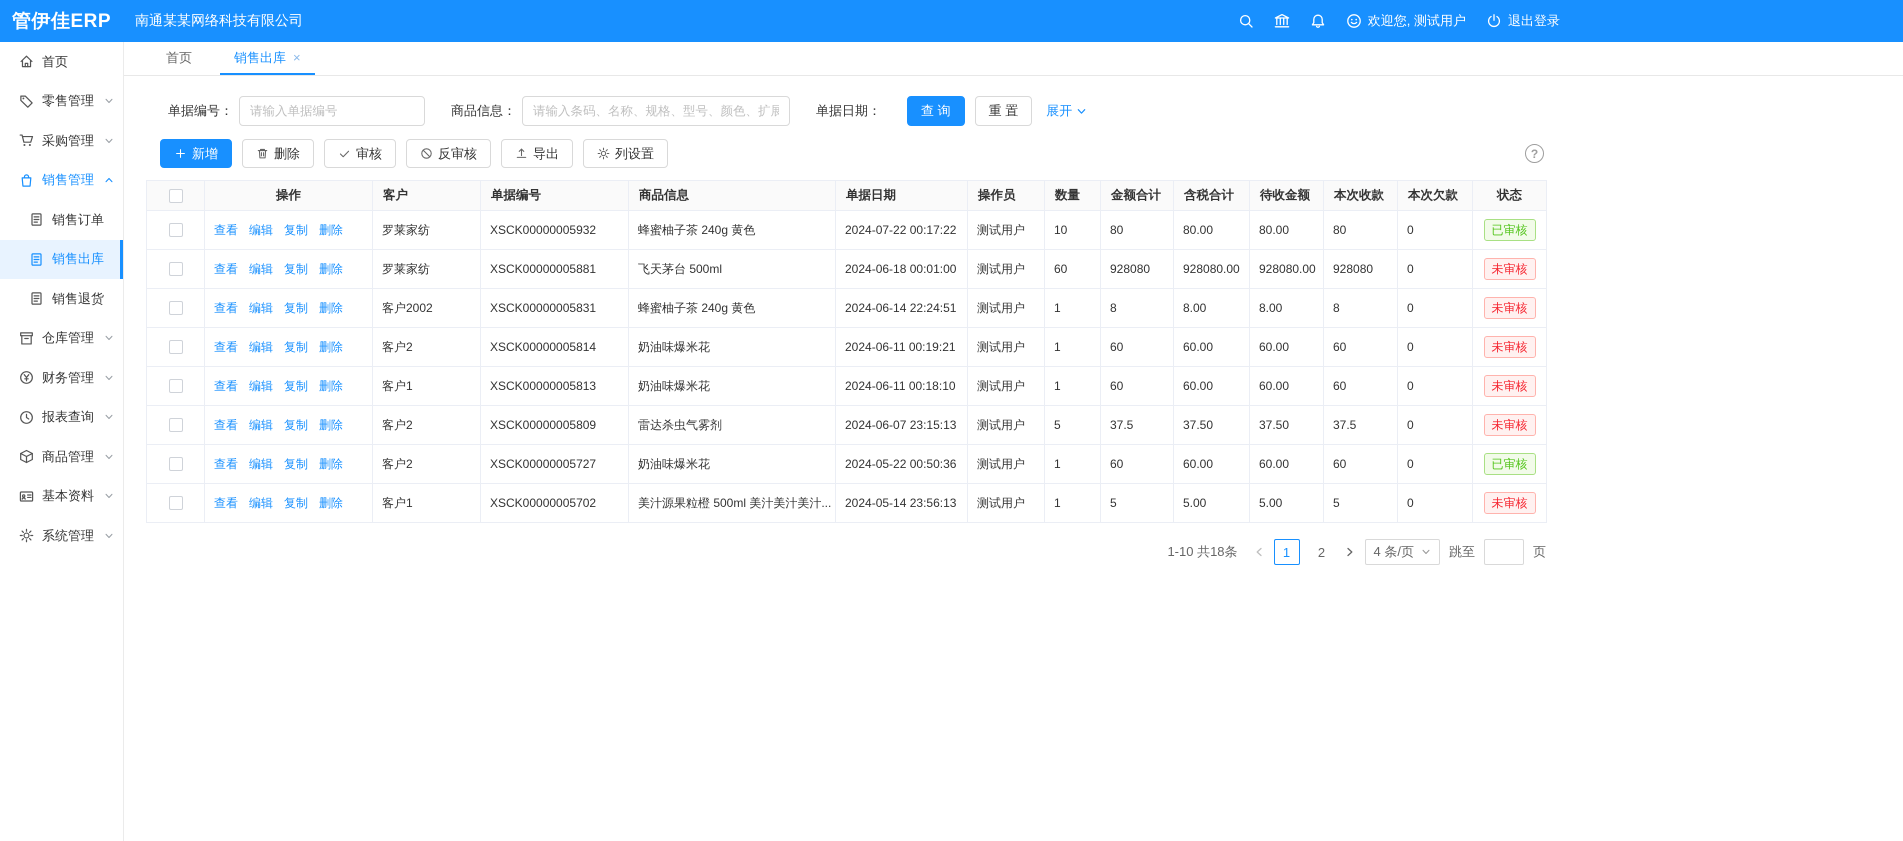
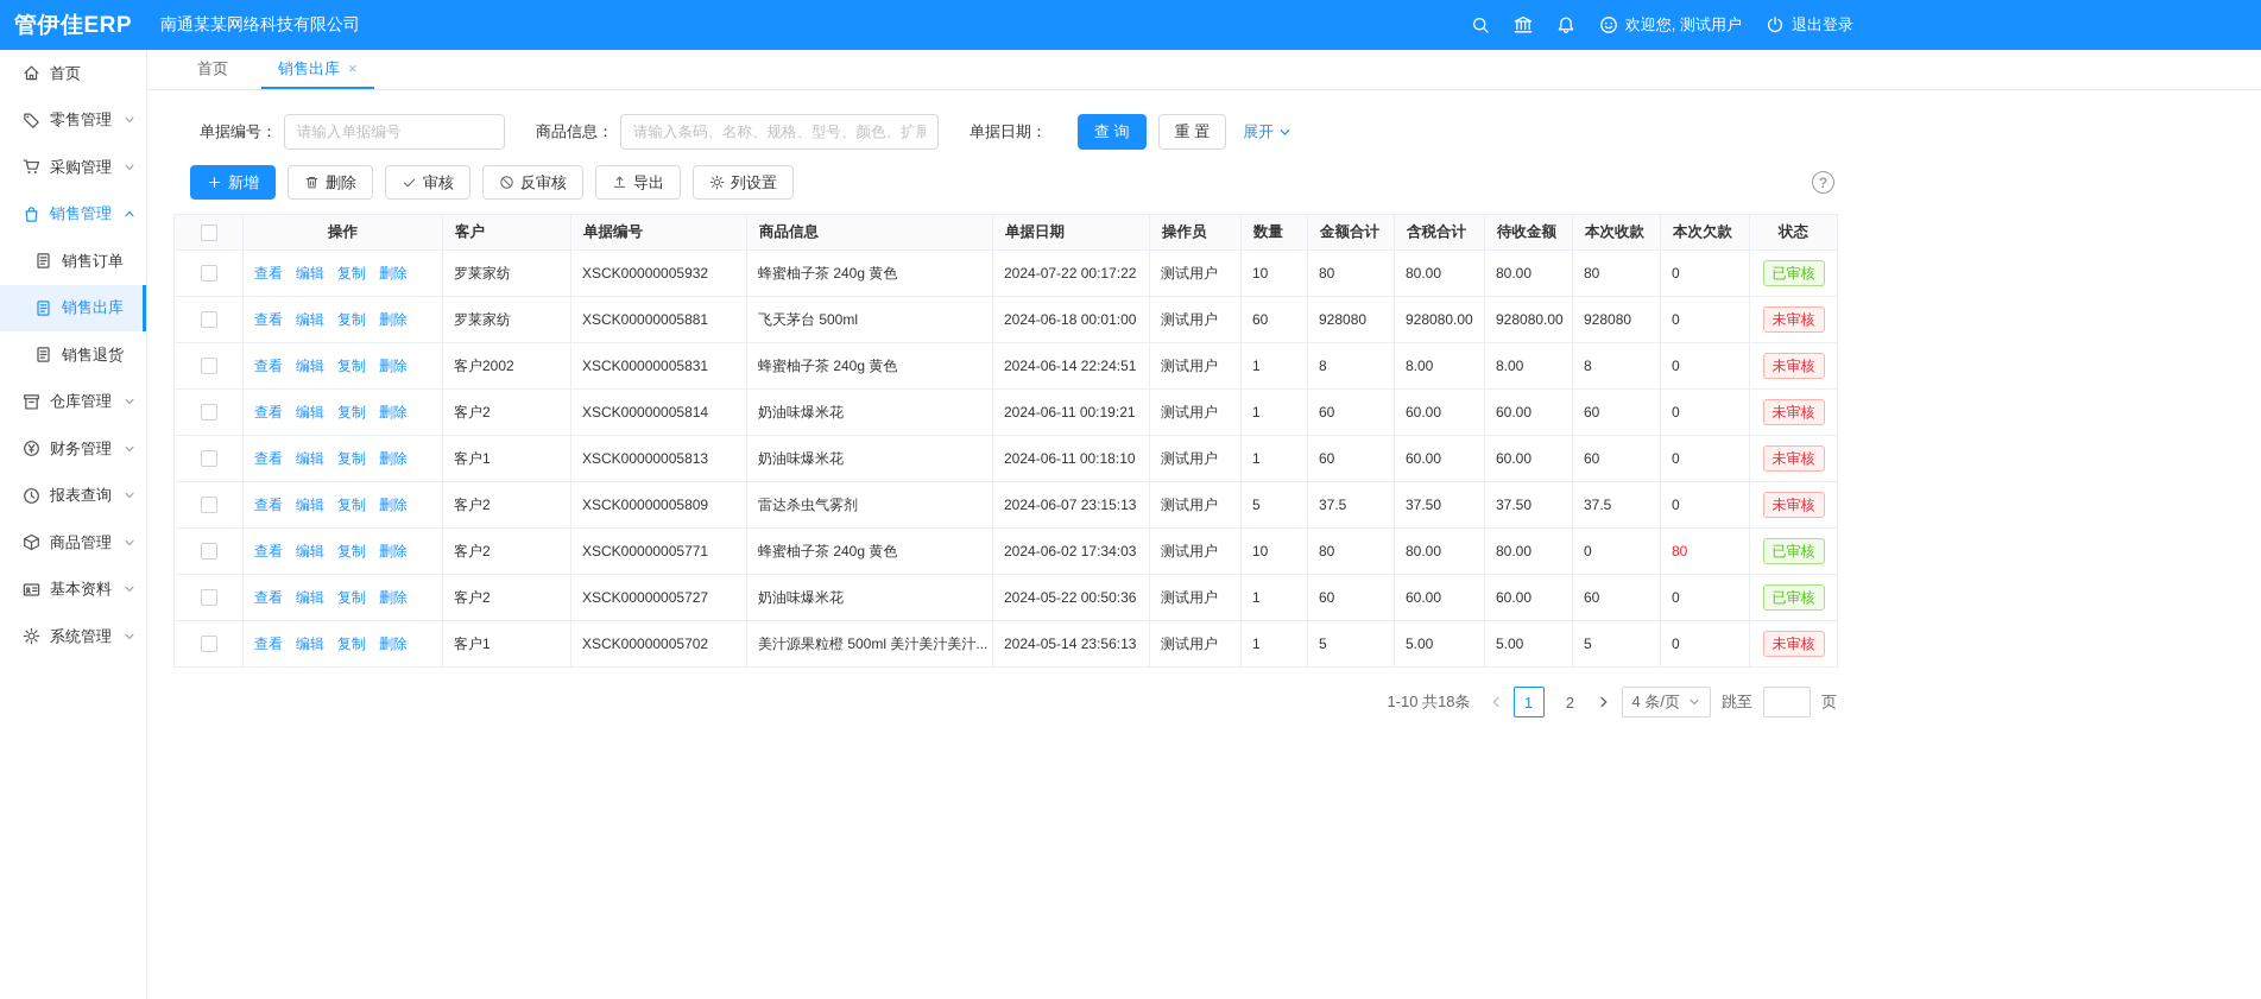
  管伊佳ERP
  南通某某网络科技有限公司
  欢迎您, 测试用户
  退出登录
  首页
  零售管理
  采购管理
  销售管理
  销售订单
  销售出库
  销售退货
  仓库管理
  财务管理
  报表查询
  商品管理
  基本资料
  系统管理
  首页
  销售出库
  ×
  单据编号：
  请输入单据编号
  商品信息：
  请输入条码、名称、规格、型号、颜色、扩展
  单据日期：
  查 询
  重 置
  展开
  新增
  删除
  审核
  反审核
  导出
  列设置
  ?
  	操作	客户	单据编号	商品信息	单据日期	操作员	数量	金额合计	含税合计	待收金额	本次收款	本次欠款	状态
  	查看 编辑 复制 删除	罗莱家纺	XSCK00000005932	蜂蜜柚子茶 240g 黄色	2024-07-22 00:17:22	测试用户	10	80	80.00	80.00	80	0	已审核
  	查看 编辑 复制 删除	罗莱家纺	XSCK00000005881	飞天茅台 500ml	2024-06-18 00:01:00	测试用户	60	928080	928080.00	928080.00	928080	0	未审核
  	查看 编辑 复制 删除	客户2002	XSCK00000005831	蜂蜜柚子茶 240g 黄色	2024-06-14 22:24:51	测试用户	1	8	8.00	8.00	8	0	未审核
  	查看 编辑 复制 删除	客户2	XSCK00000005814	奶油味爆米花	2024-06-11 00:19:21	测试用户	1	60	60.00	60.00	60	0	未审核
  	查看 编辑 复制 删除	客户1	XSCK00000005813	奶油味爆米花	2024-06-11 00:18:10	测试用户	1	60	60.00	60.00	60	0	未审核
  	查看 编辑 复制 删除	客户2	XSCK00000005809	雷达杀虫气雾剂	2024-06-07 23:15:13	测试用户	5	37.5	37.50	37.50	37.5	0	未审核
+ 	查看 编辑 复制 删除	客户2	XSCK00000005771	蜂蜜柚子茶 240g 黄色	2024-06-02 17:34:03	测试用户	10	80	80.00	80.00	0	80	已审核
  	查看 编辑 复制 删除	客户2	XSCK00000005727	奶油味爆米花	2024-05-22 00:50:36	测试用户	1	60	60.00	60.00	60	0	已审核
  	查看 编辑 复制 删除	客户1	XSCK00000005702	美汁源果粒橙 500ml 美汁美汁美汁...	2024-05-14 23:56:13	测试用户	1	5	5.00	5.00	5	0	未审核
  1-10 共18条
  1
  2
  4 条/页
  跳至
  页
